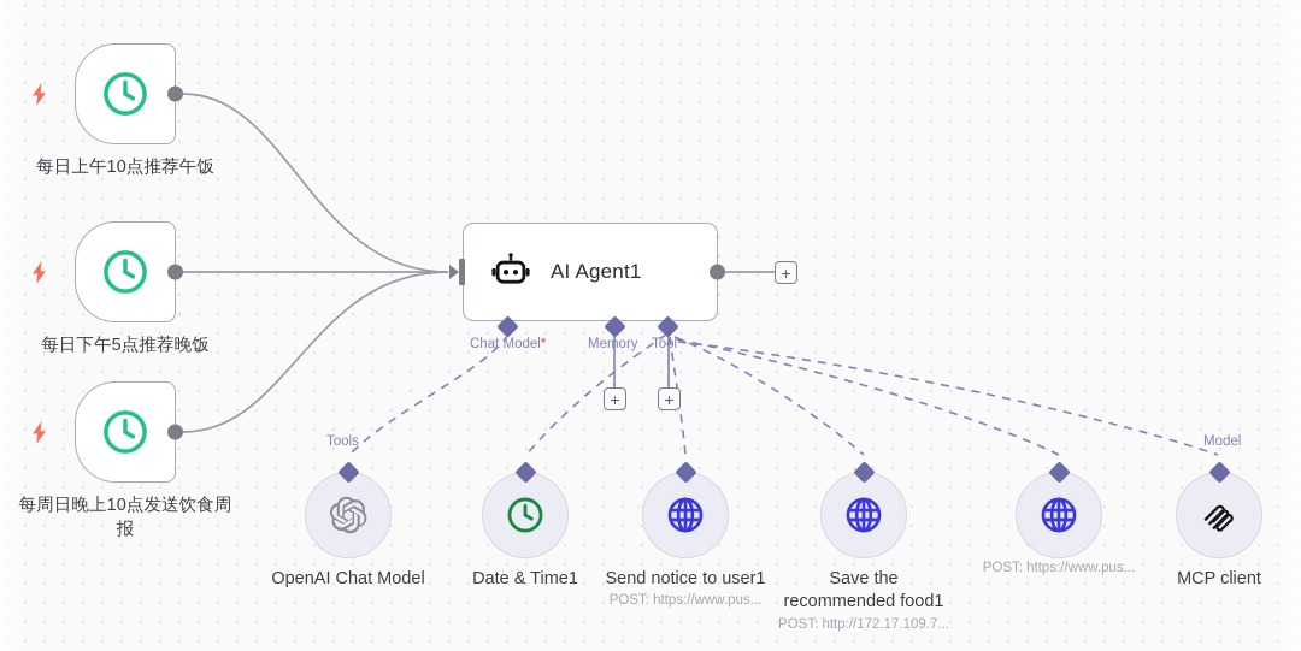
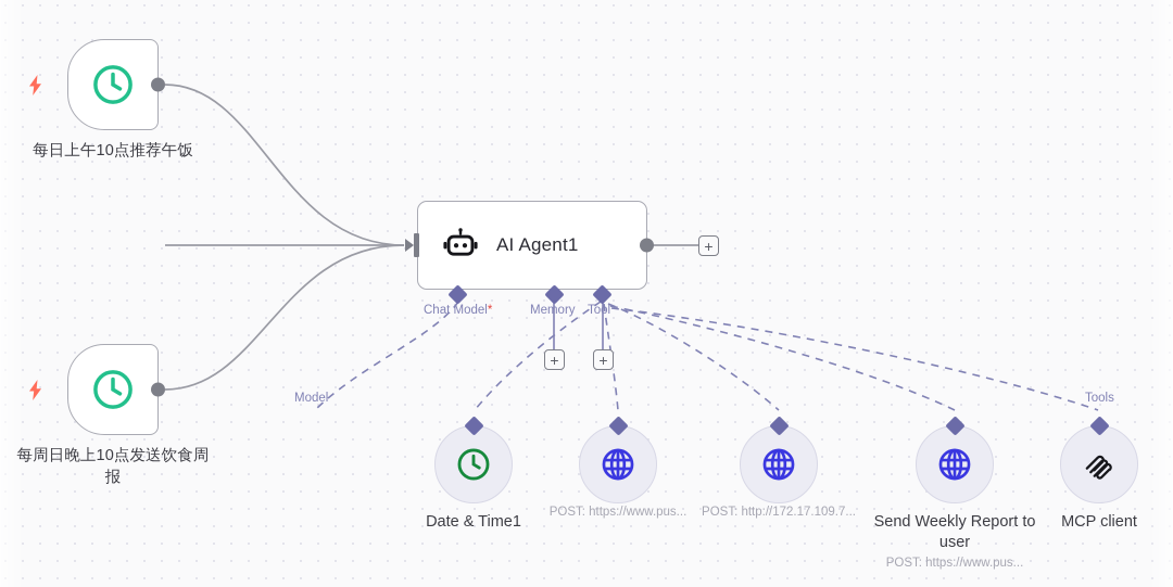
  每日上午10点推荐午饭
- 每日下午5点推荐晚饭
  每周日晚上10点发送饮食周报
  AI Agent1
  +
  Chat Model*
  Memory
  +
  Tool
  +
- Tools
+ Model
- OpenAI Chat Model
  Date & Time1
- Send notice to user1
  POST: https://www.pus...
- Save the recommended food1
  POST: http://172.17.109.7...
+ Send Weekly Report to user
  POST: https://www.pus...
- Model
+ Tools
  MCP client
